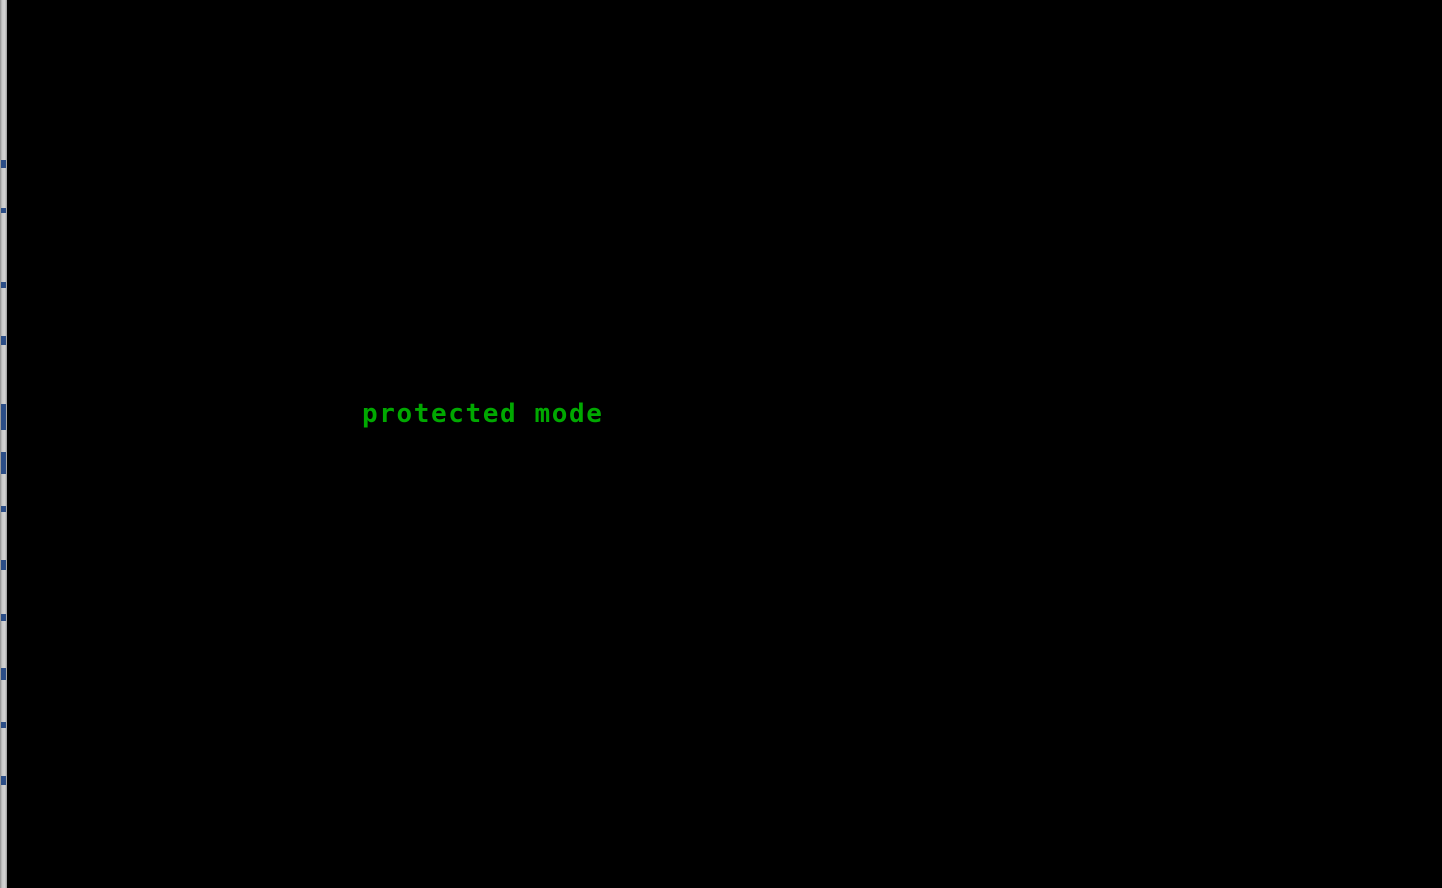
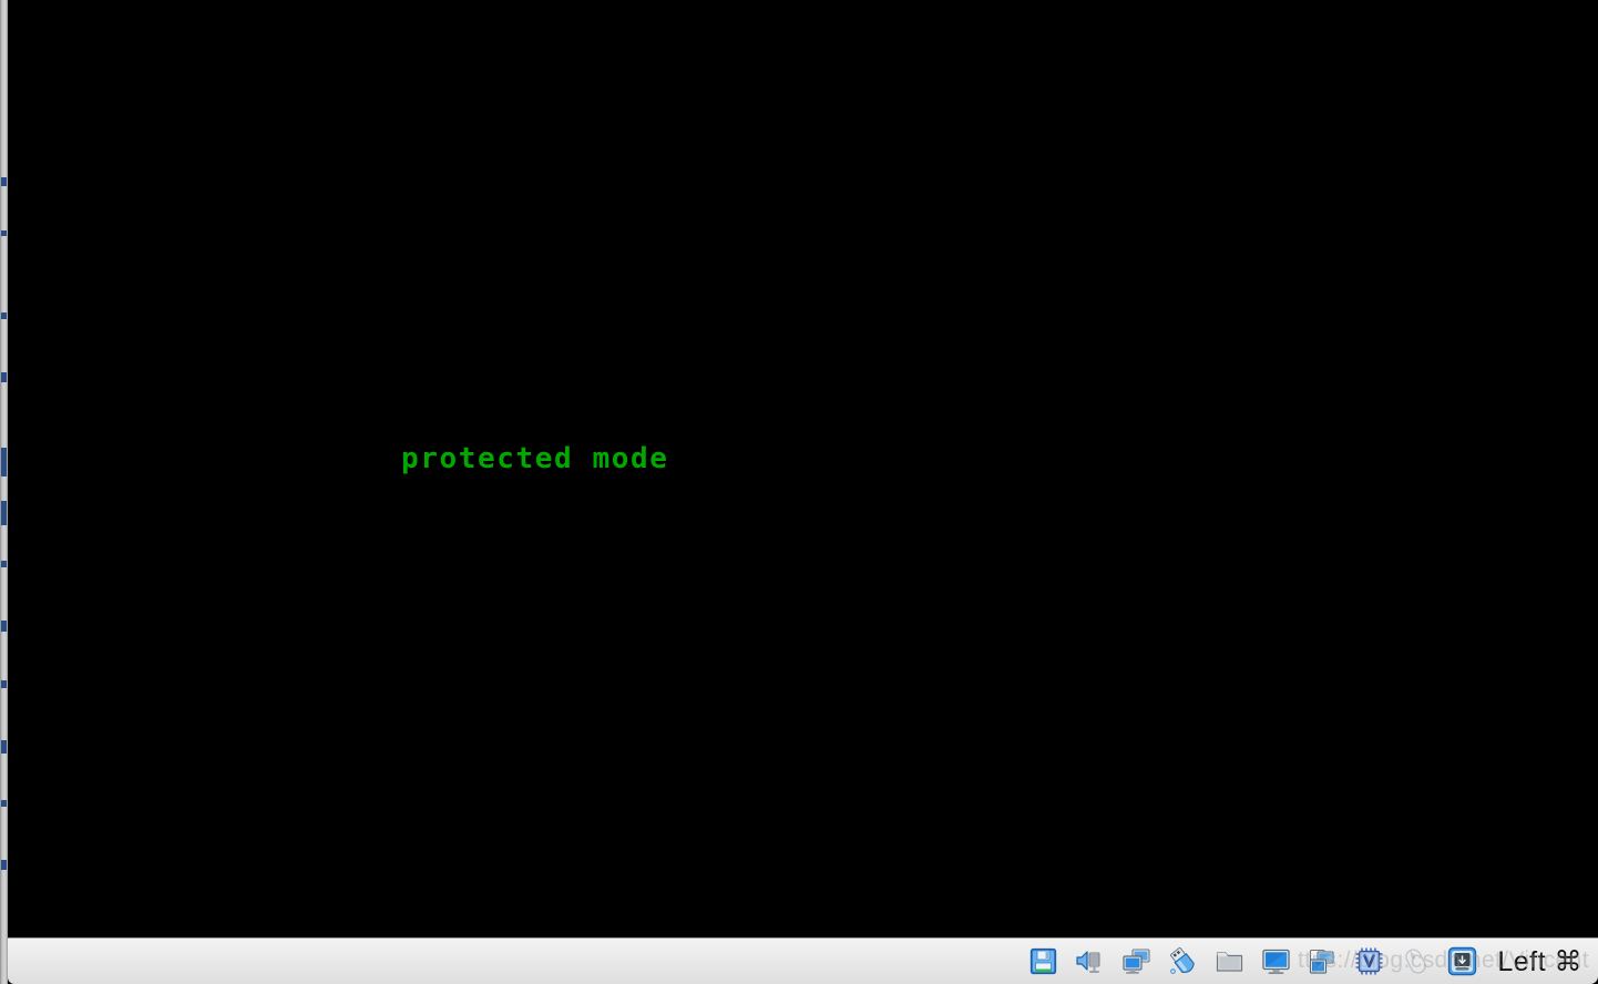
  protected mode
+ Left ⌘
+ ttps://blog.csdn.net/Vincent
